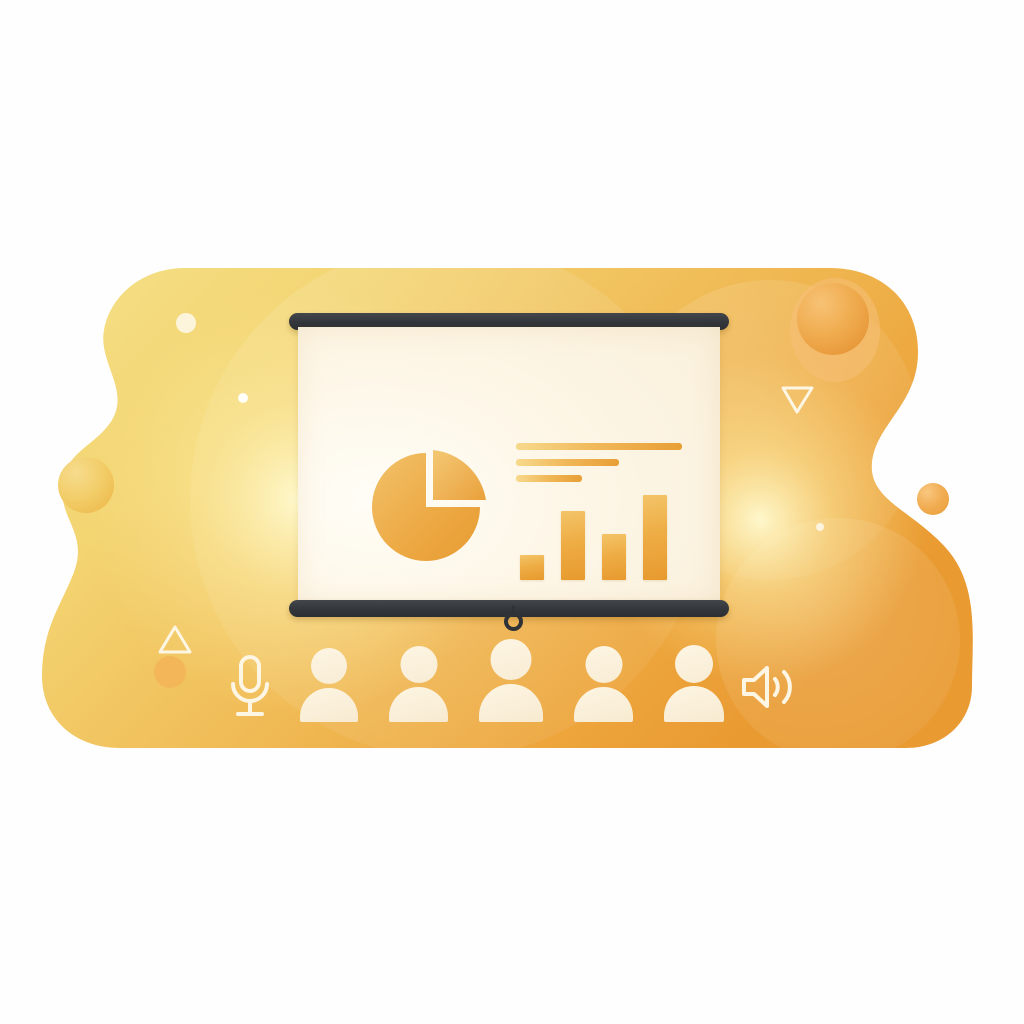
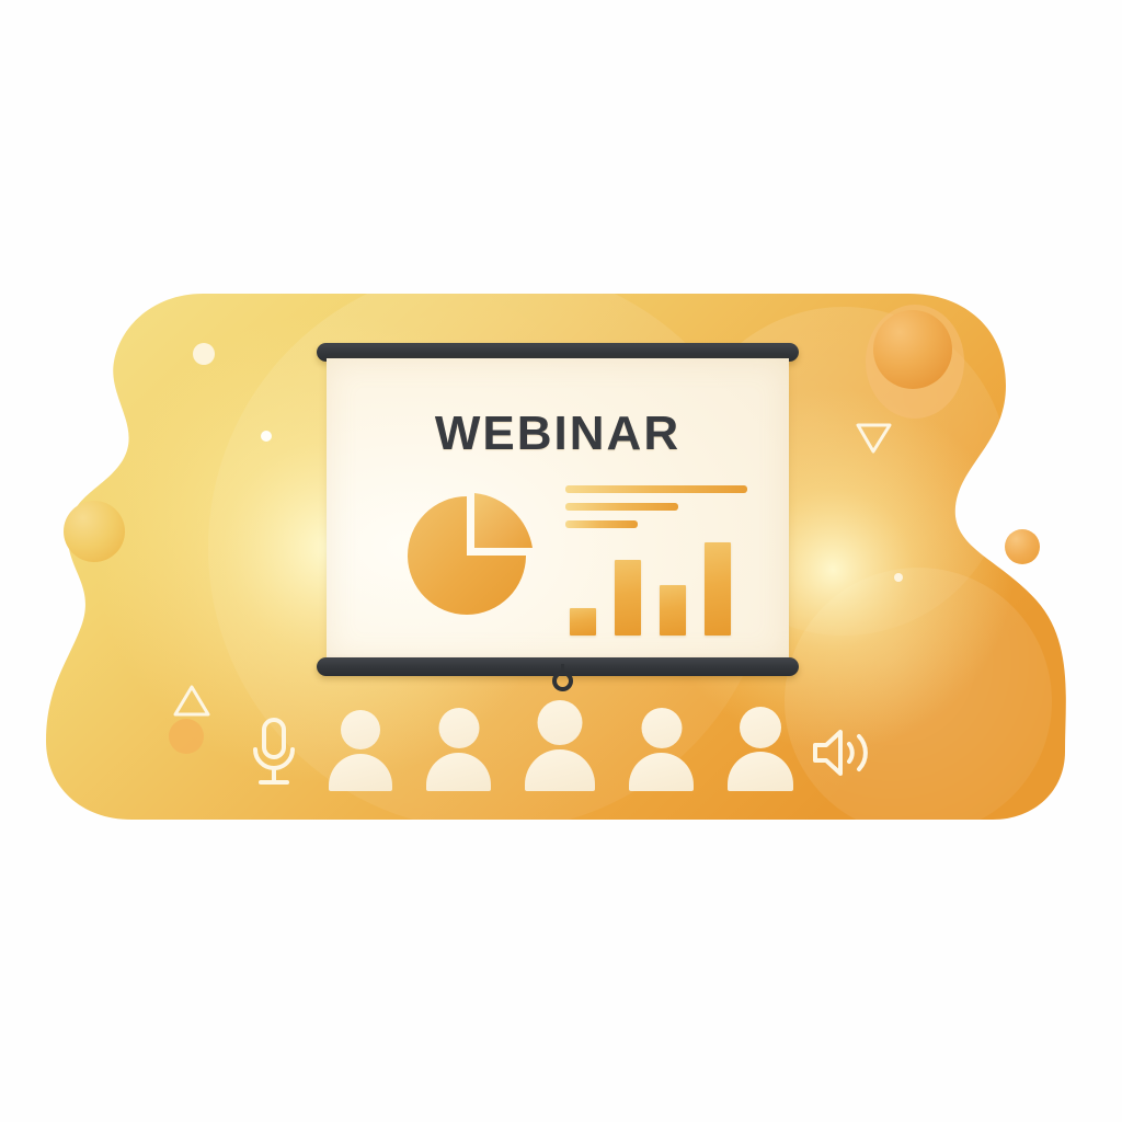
+ WEBINAR
